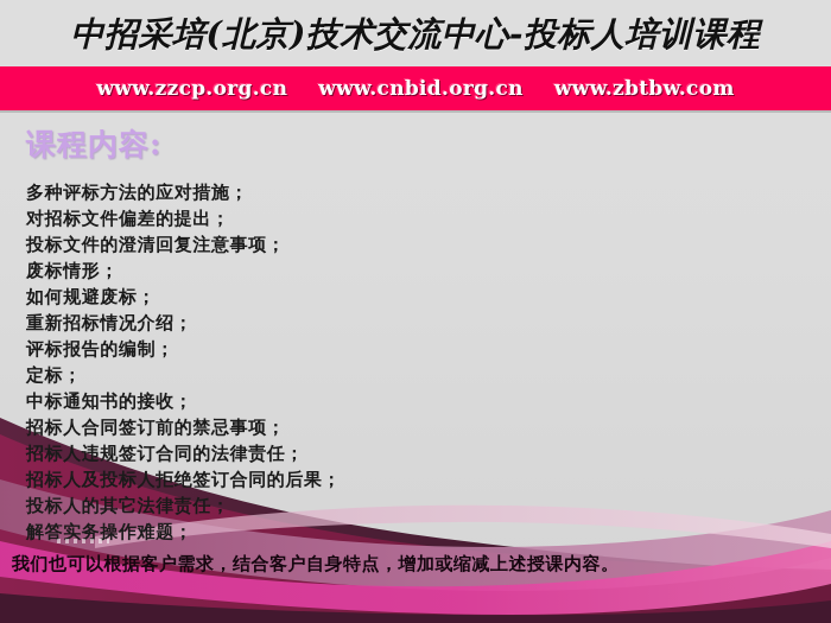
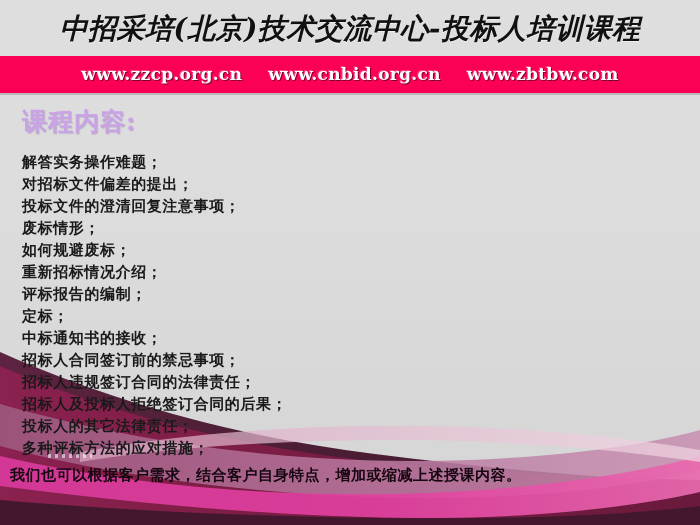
  中招采培(北京)技术交流中心-投标人培训课程
  www.zzcp.org.cn
  www.cnbid.org.cn
  www.zbtbw.com
  课程内容:
- 多种评标方法的应对措施；
+ 解答实务操作难题；
  对招标文件偏差的提出；
  投标文件的澄清回复注意事项；
  废标情形；
  如何规避废标；
  重新招标情况介绍；
  评标报告的编制；
  定标；
  中标通知书的接收；
  招标人合同签订前的禁忌事项；
  招标人违规签订合同的法律责任；
  招标人及投标人拒绝签订合同的后果；
  投标人的其它法律责任；
- 解答实务操作难题；
+ 多种评标方法的应对措施；
  我们也可以根据客户需求，结合客户自身特点，增加或缩减上述授课内容。
